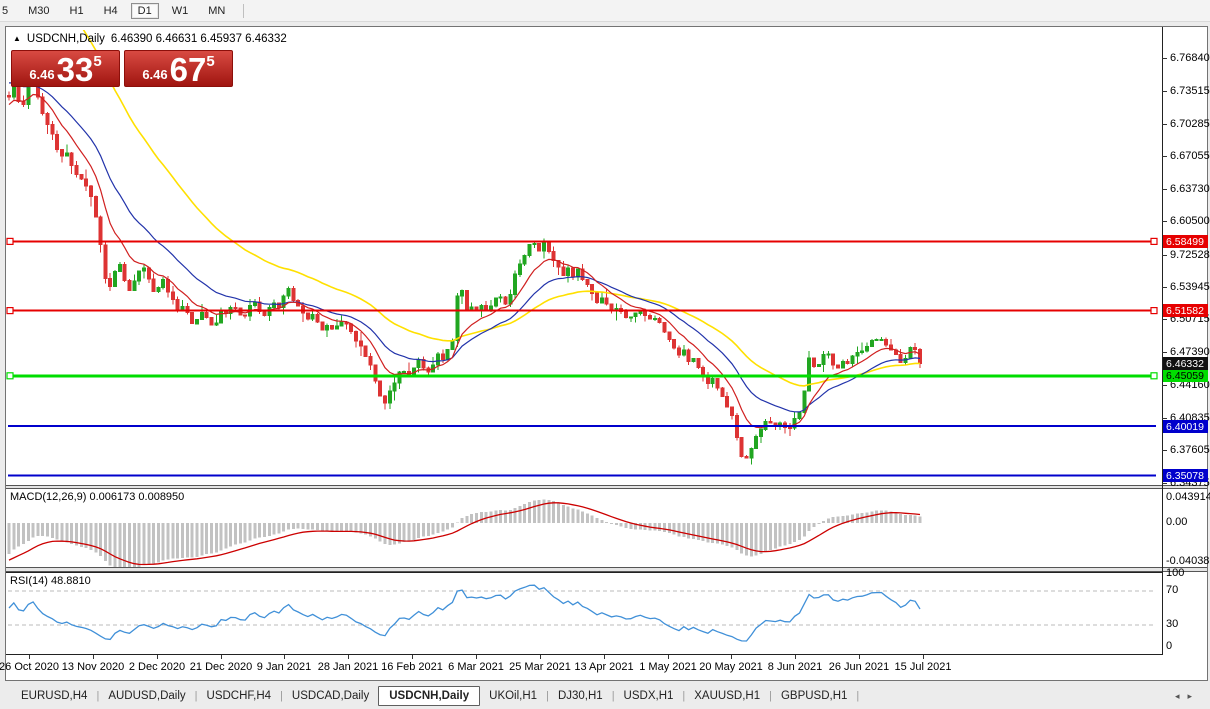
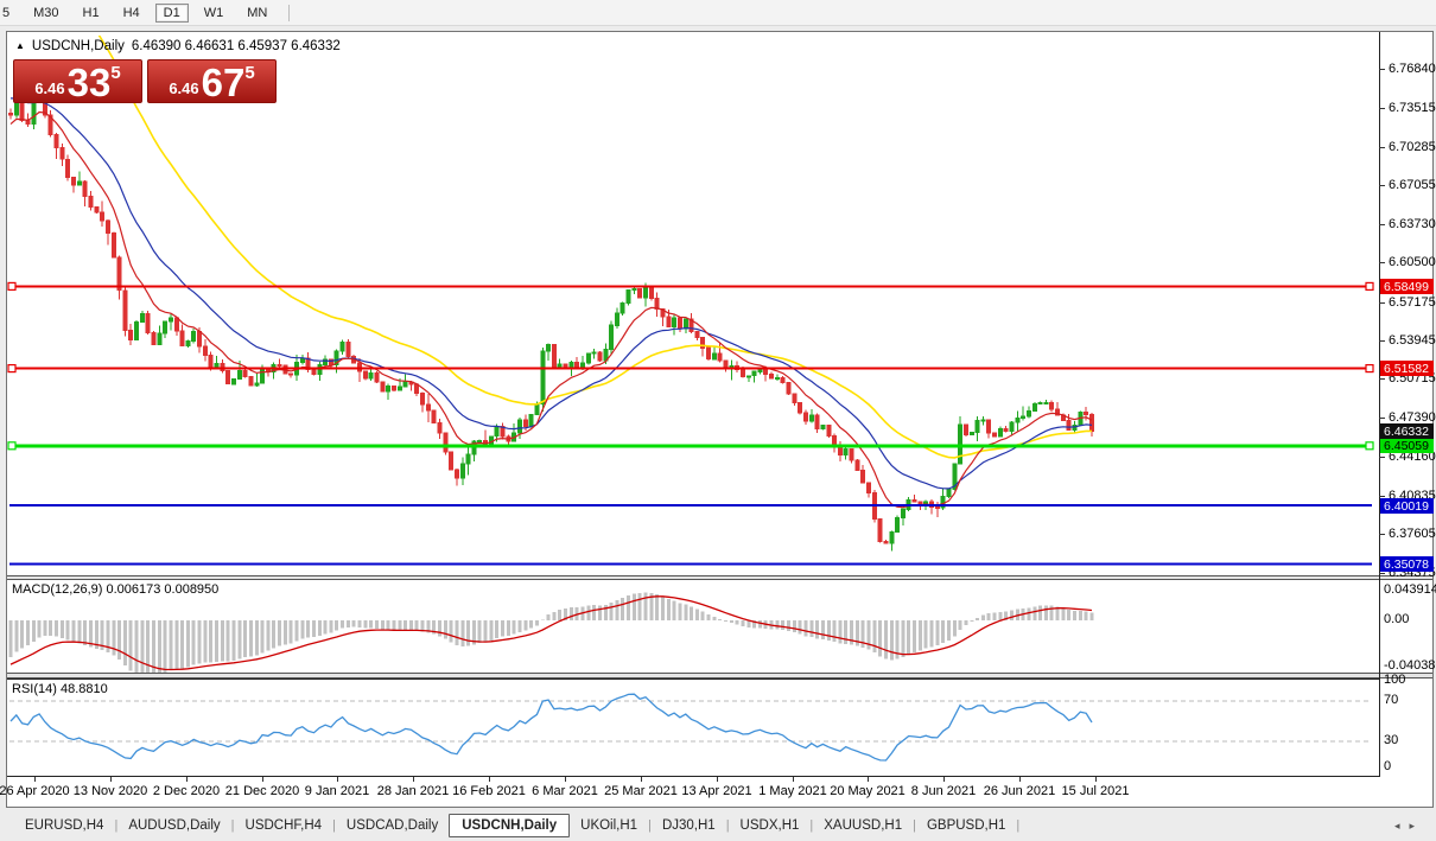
  5
  M30
  H1
  H4
  D1
  W1
  MN
  ▲
  USDCNH,Daily
  6.46390 6.46631 6.45937 6.46332
  6.46
  33
  5
  6.46
  67
  5
  MACD(12,26,9) 0.006173 0.008950
  RSI(14) 48.8810
  6.76840
  6.73515
  6.70285
  6.67055
  6.63730
  6.60500
- 9.72528
+ 6.57175
  6.53945
  6.50715
  6.47390
  6.44160
  6.40835
  6.37605
  6.34375
  6.58499
  6.51582
  6.45059
  6.40019
  6.35078
  6.46332
  0.043914
  0.00
  -0.04038
  100
  70
  30
  0
- 26 Oct 2020
+ 26 Apr 2020
  13 Nov 2020
  2 Dec 2020
  21 Dec 2020
  9 Jan 2021
  28 Jan 2021
  16 Feb 2021
  6 Mar 2021
  25 Mar 2021
  13 Apr 2021
  1 May 2021
  20 May 2021
  8 Jun 2021
  26 Jun 2021
  15 Jul 2021
  EURUSD,H4
  |
  AUDUSD,Daily
  |
  USDCHF,H4
  |
  USDCAD,Daily
  USDCNH,Daily
  UKOil,H1
  |
  DJ30,H1
  |
  USDX,H1
  |
  XAUUSD,H1
  |
  GBPUSD,H1
  |
  ◂▸
